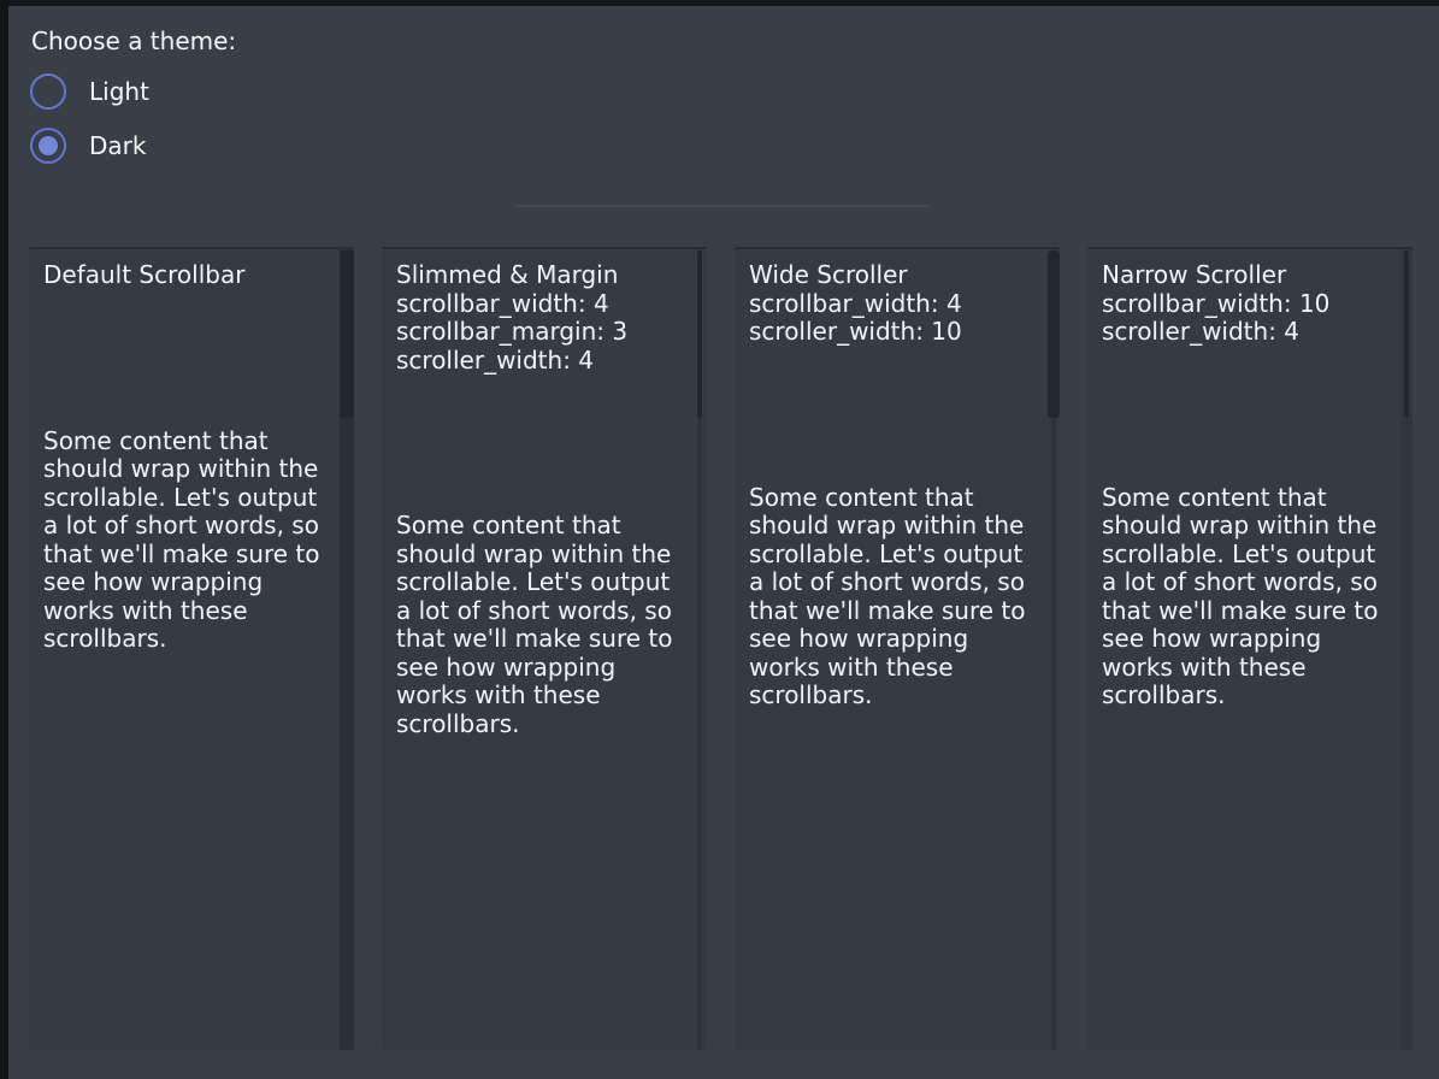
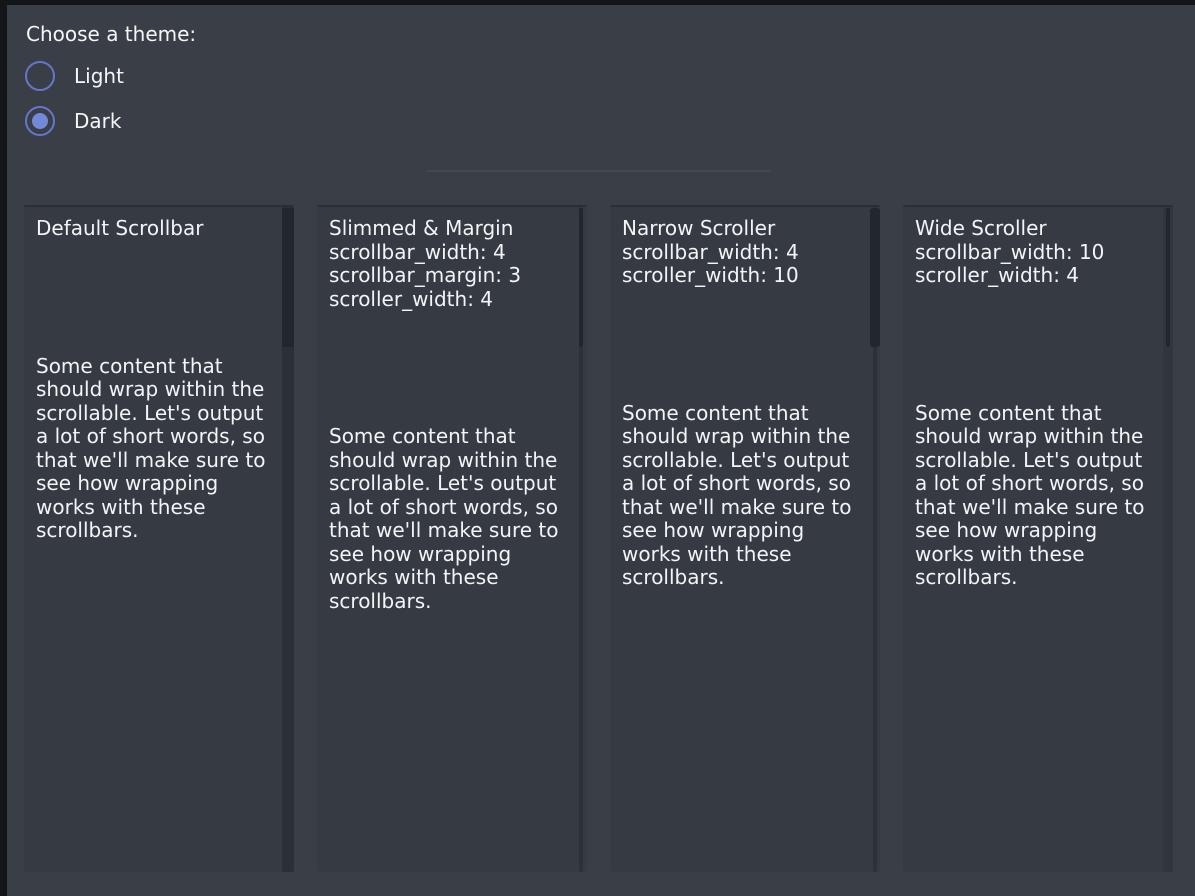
  Choose a theme:
  Light
  Dark
  Default Scrollbar
  Some content that should wrap within the scrollable. Let's output a lot of short words, so that we'll make sure to see how wrapping works with these scrollbars.
  Slimmed & Margin
  scrollbar_width: 4
  scrollbar_margin: 3
  scroller_width: 4
  Some content that should wrap within the scrollable. Let's output a lot of short words, so that we'll make sure to see how wrapping works with these scrollbars.
- Wide Scroller
+ Narrow Scroller
  scrollbar_width: 4
  scroller_width: 10
  Some content that should wrap within the scrollable. Let's output a lot of short words, so that we'll make sure to see how wrapping works with these scrollbars.
- Narrow Scroller
+ Wide Scroller
  scrollbar_width: 10
  scroller_width: 4
  Some content that should wrap within the scrollable. Let's output a lot of short words, so that we'll make sure to see how wrapping works with these scrollbars.
